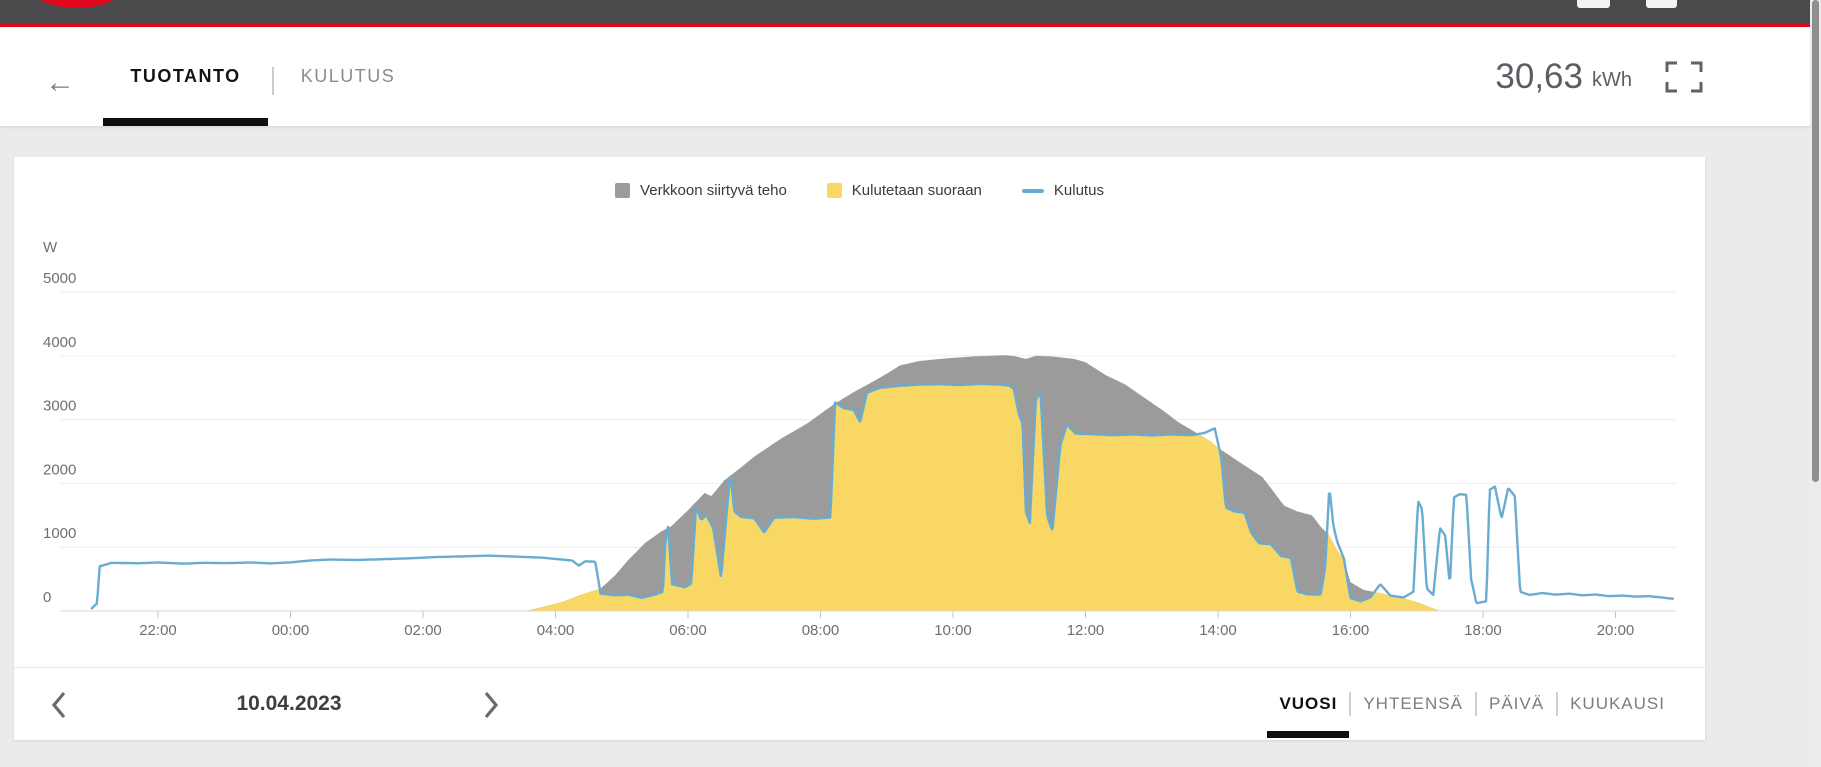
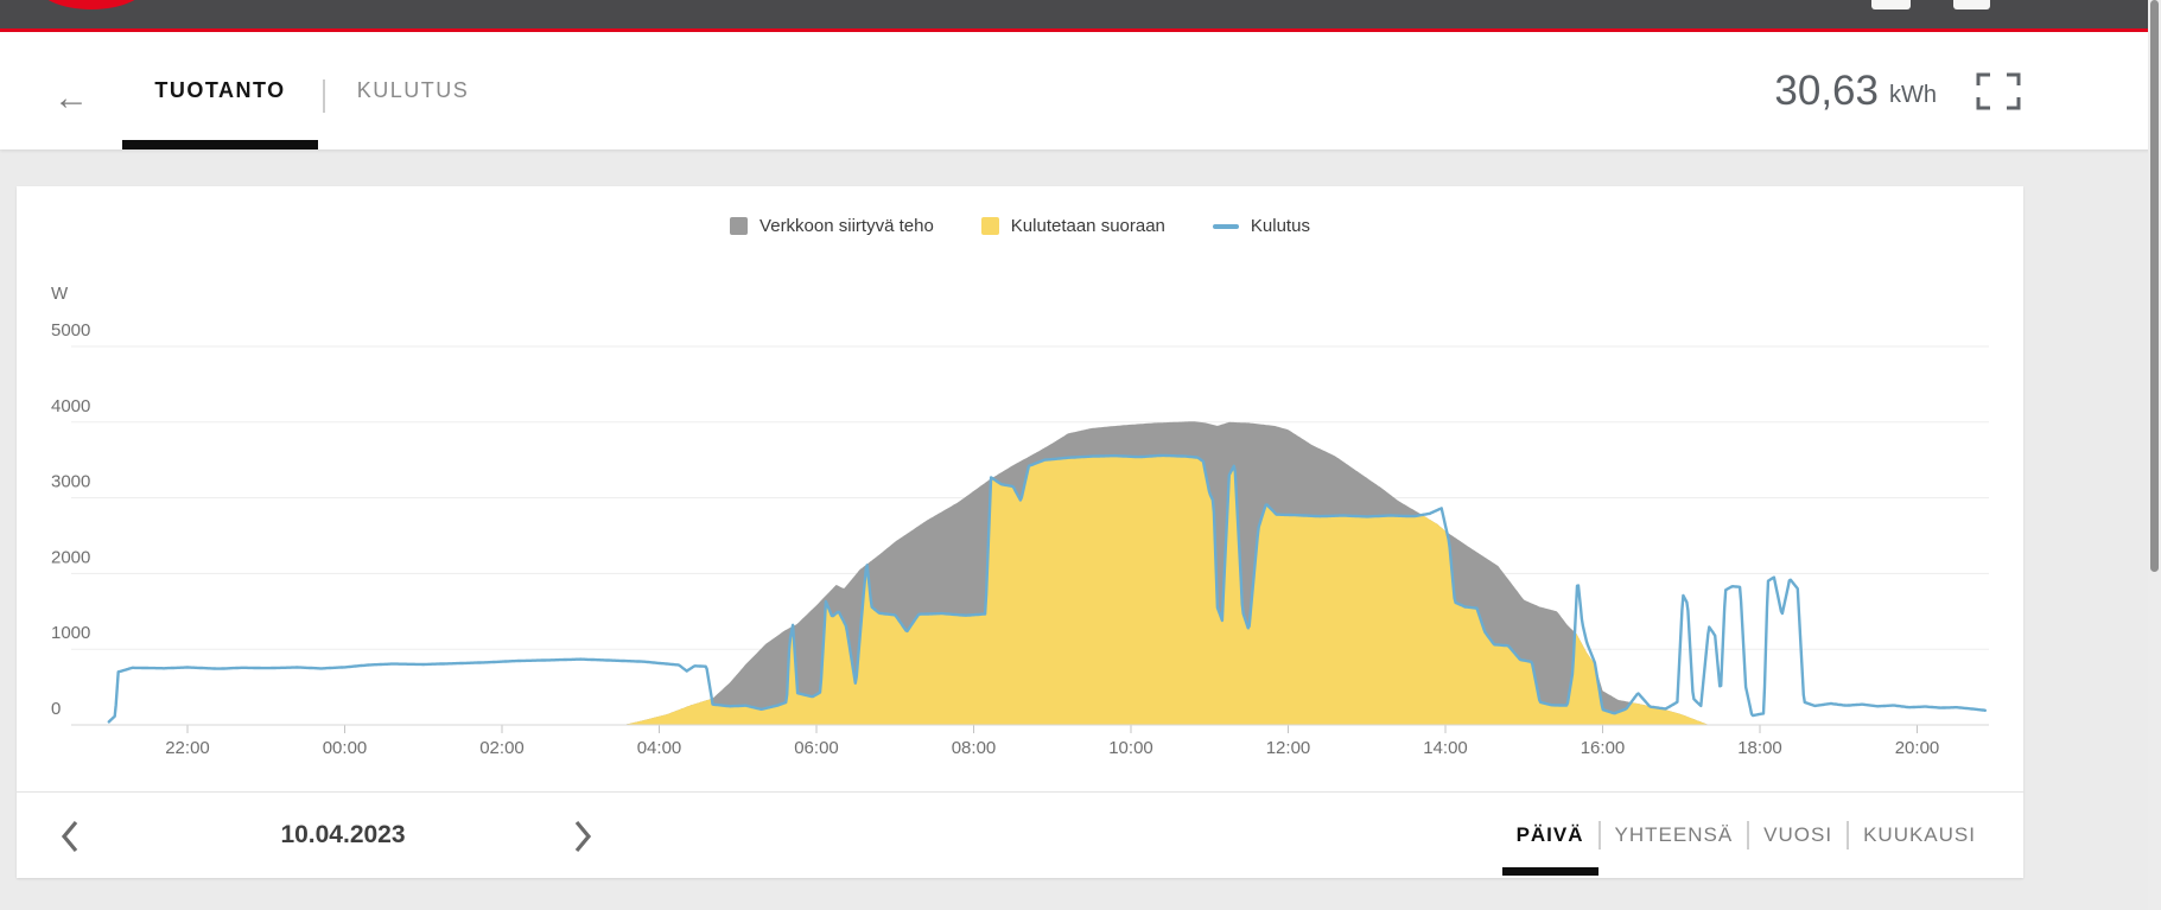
  ←
  TUOTANTO
  KULUTUS
  30,63
  kWh
  0
  1000
  2000
  3000
  4000
  5000
  W
  22:00
  00:00
  02:00
  04:00
  06:00
  08:00
  10:00
  12:00
  14:00
  16:00
  18:00
  20:00
  Verkkoon siirtyvä teho
  Kulutetaan suoraan
  Kulutus
  10.04.2023
- VUOSI
+ PÄIVÄ
  YHTEENSÄ
- PÄIVÄ
+ VUOSI
  KUUKAUSI
